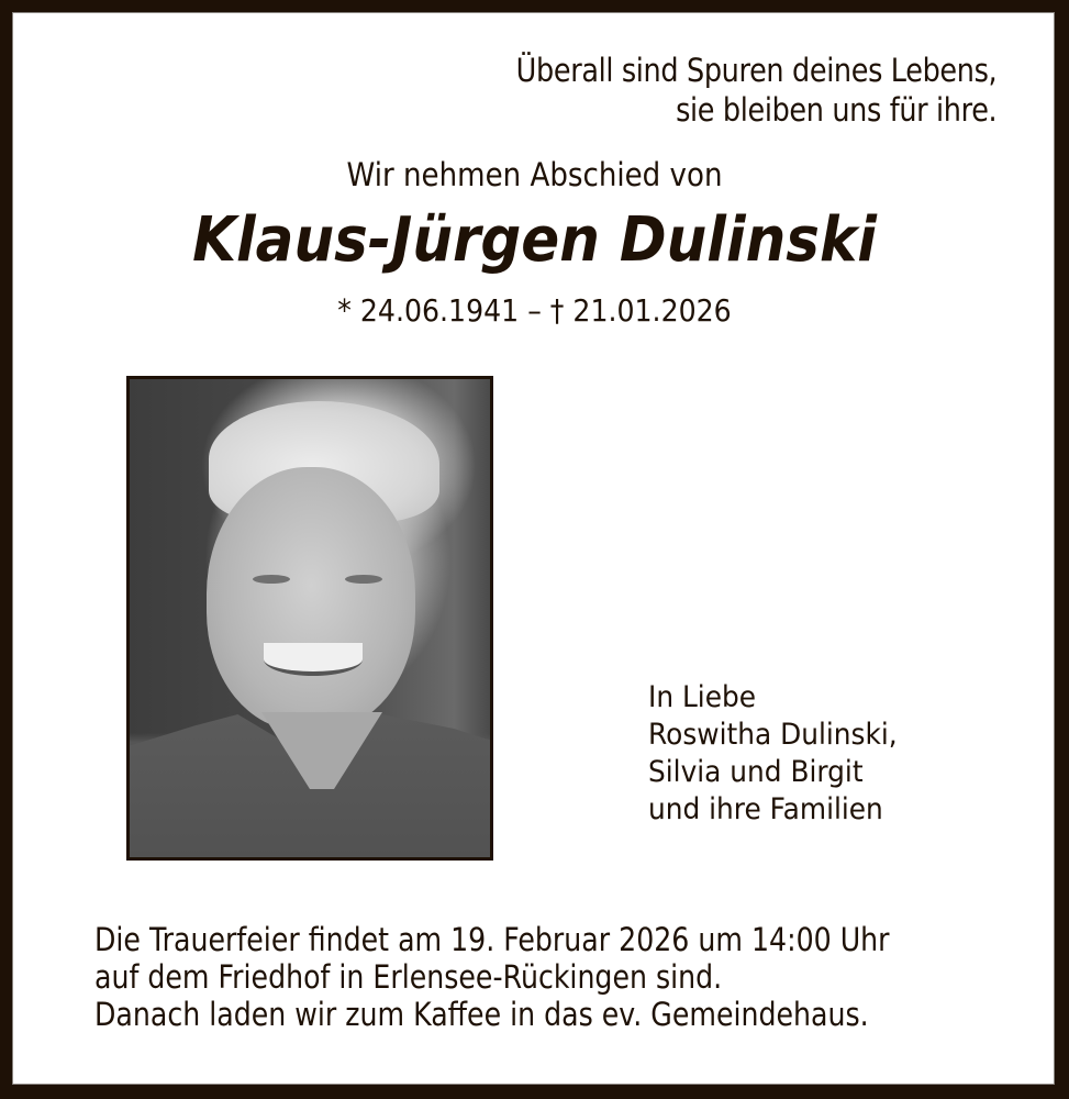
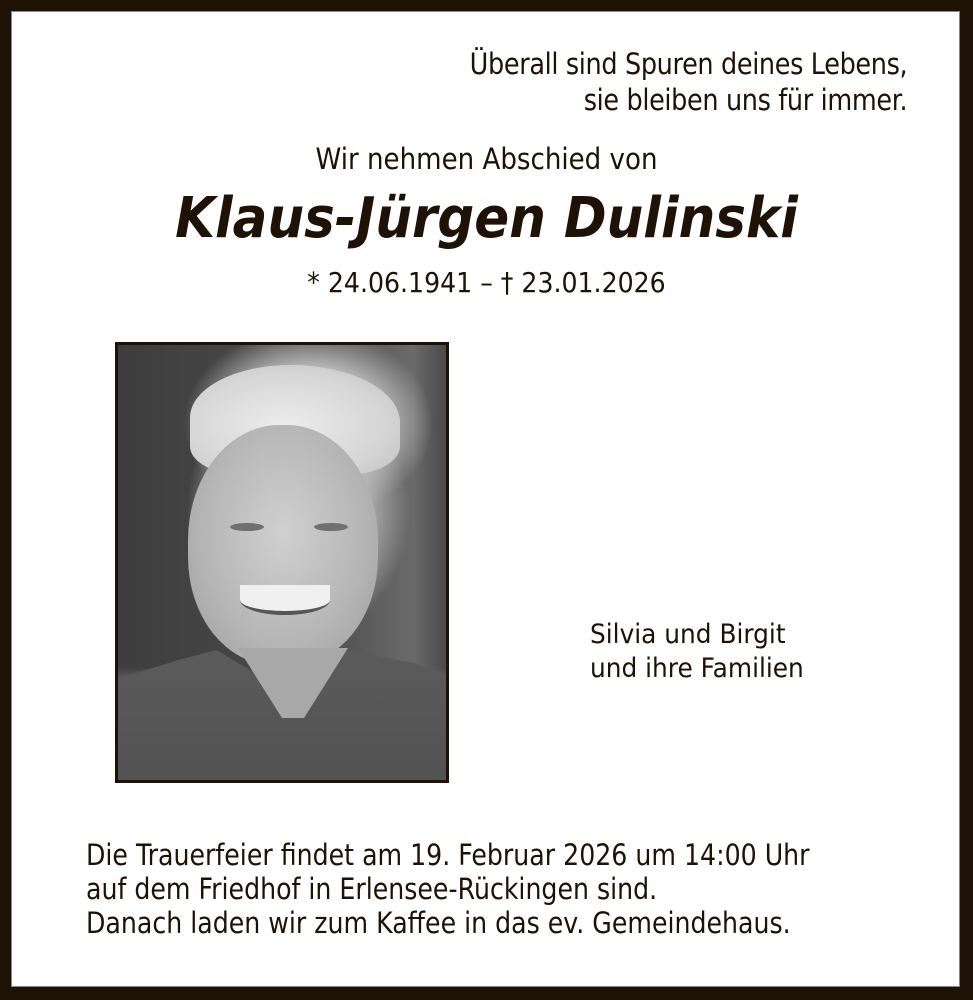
  Überall sind Spuren deines Lebens,
- sie bleiben uns für ihre.
+ sie bleiben uns für immer.
  Wir nehmen Abschied von
  Klaus-Jürgen Dulinski
- * 24.06.1941 – † 21.01.2026
+ * 24.06.1941 – † 23.01.2026
- In Liebe
- Roswitha Dulinski,
  Silvia und Birgit
  und ihre Familien
  Die Trauerfeier findet am 19. Februar 2026 um 14:00 Uhr
  auf dem Friedhof in Erlensee-Rückingen sind.
  Danach laden wir zum Kaffee in das ev. Gemeindehaus.
